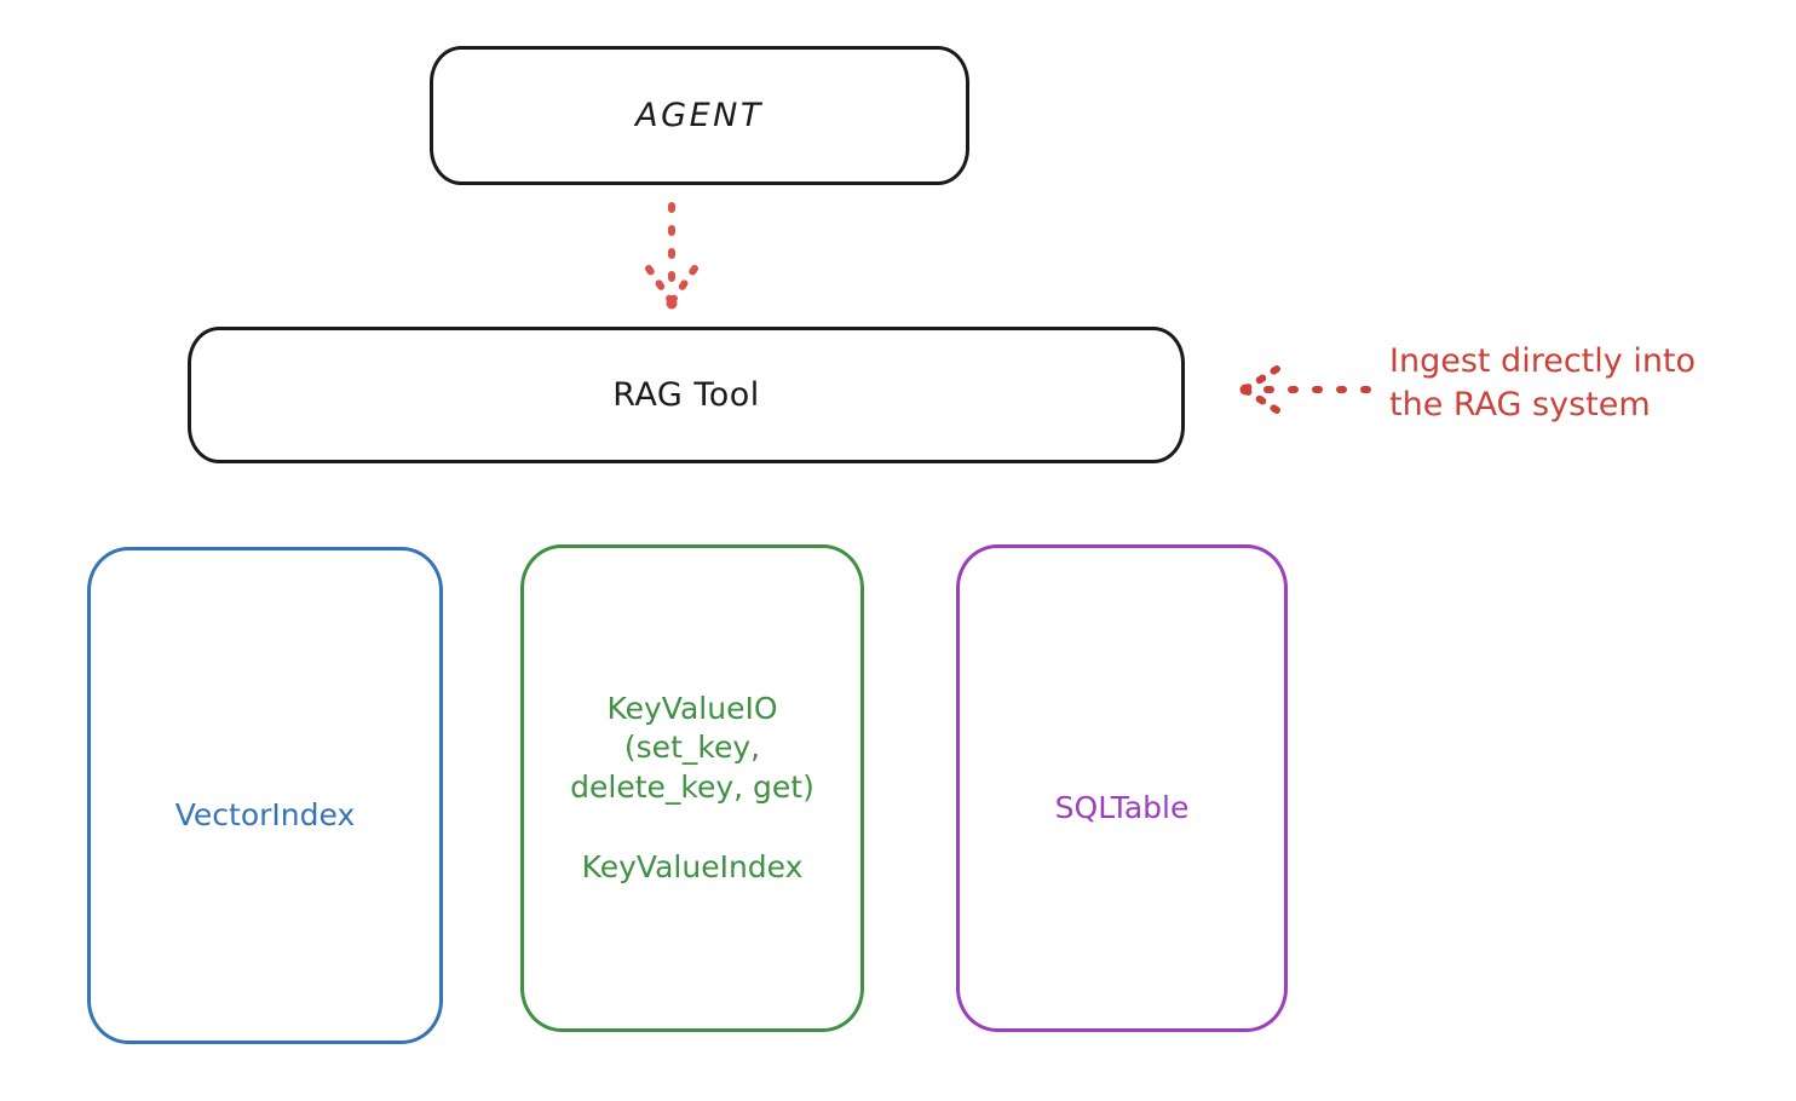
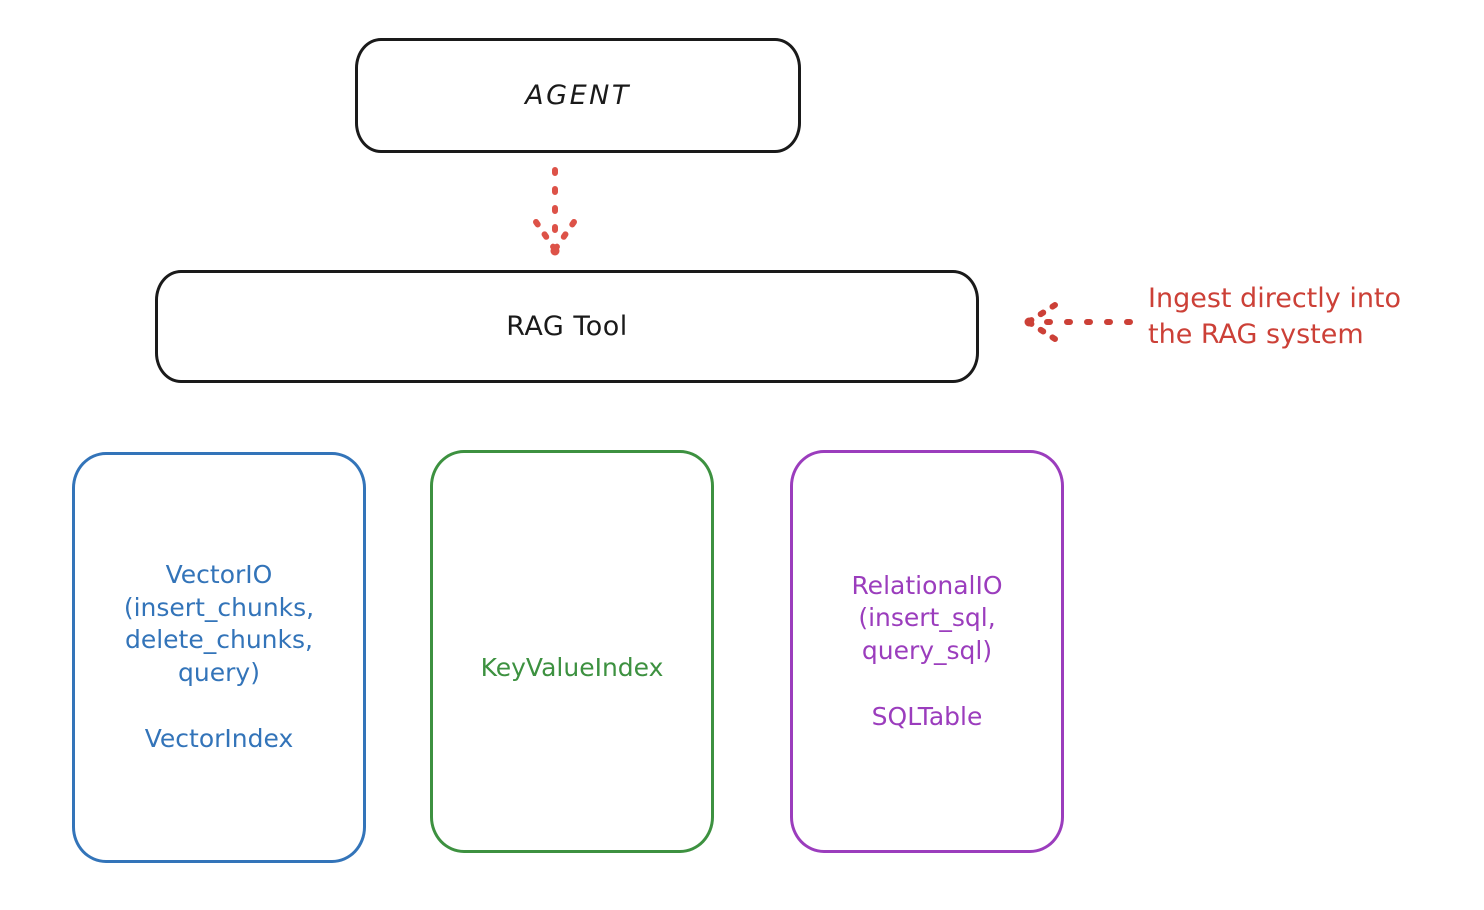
  AGENT
  RAG Tool
+ VectorIO
+ (insert_chunks,
+ delete_chunks,
+ query)
  VectorIndex
- KeyValueIO
- (set_key,
- delete_key, get)
  KeyValueIndex
+ RelationalIO
+ (insert_sql,
+ query_sql)
  SQLTable
  Ingest directly into
  the RAG system
